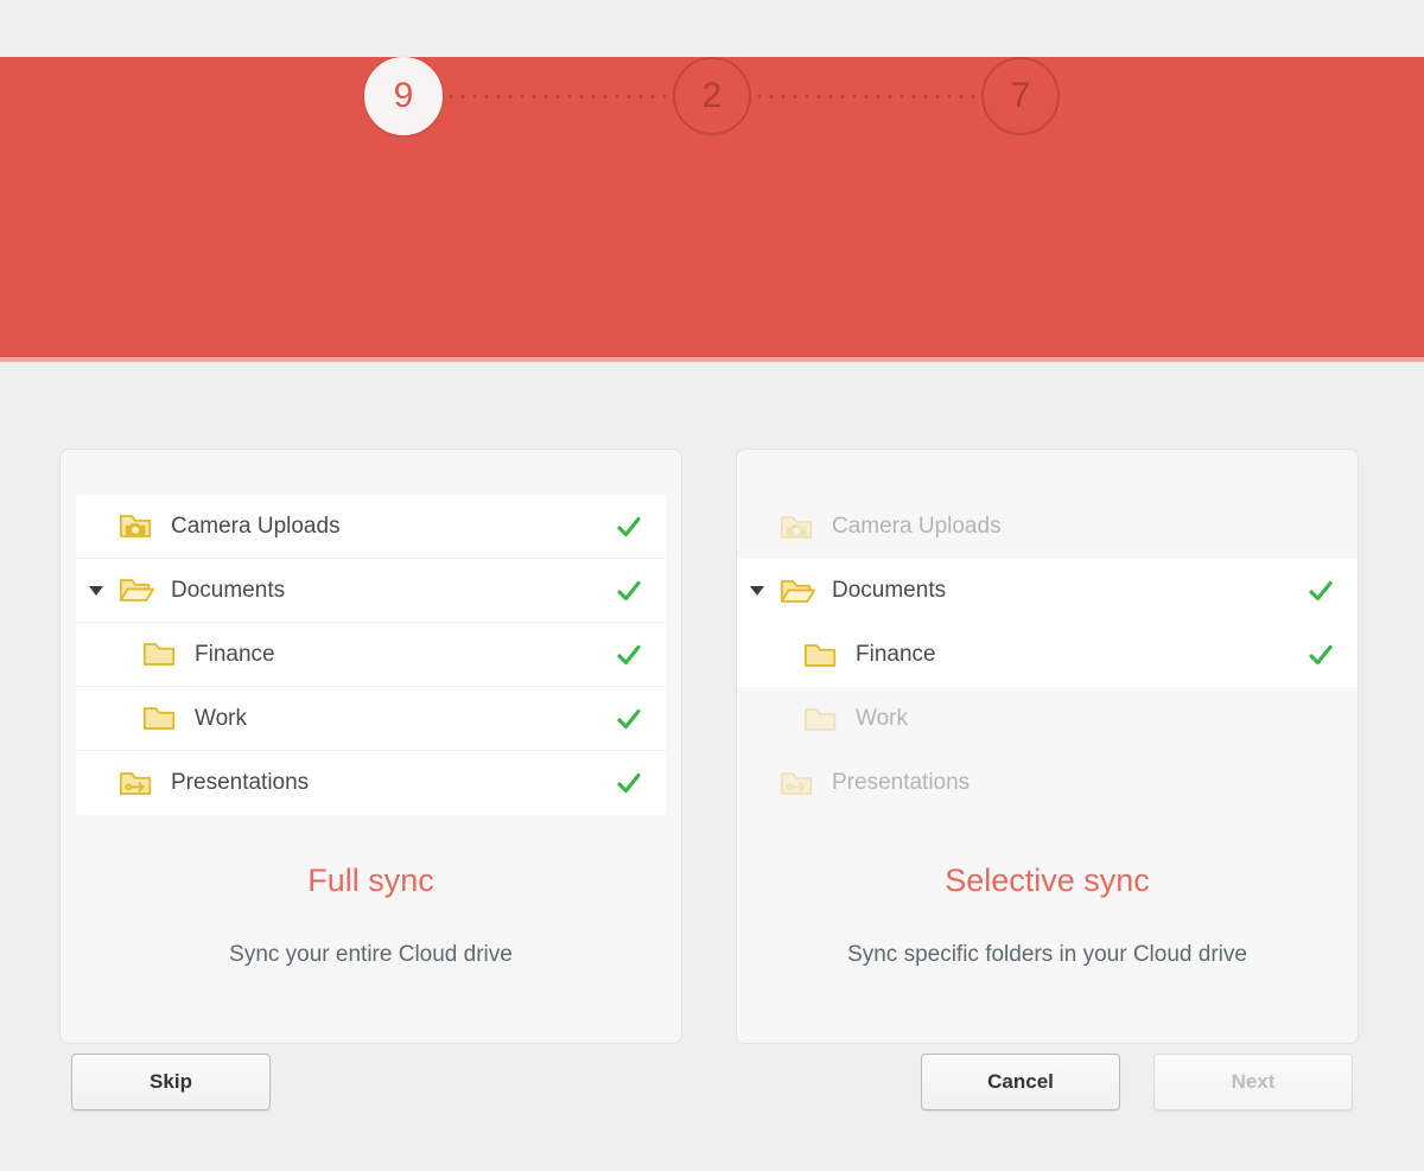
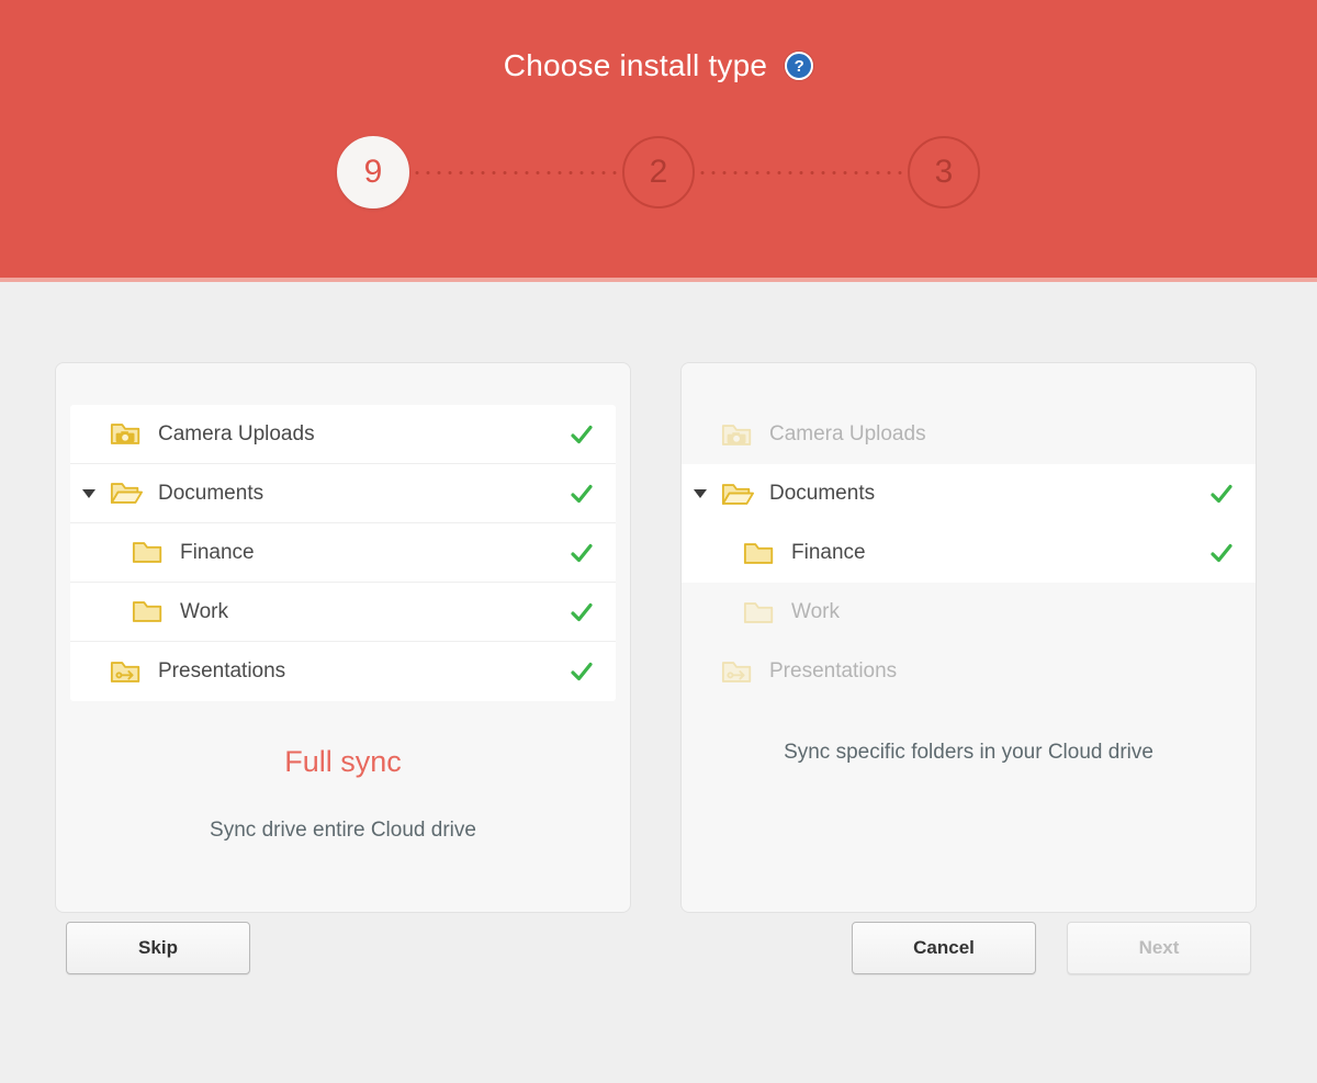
+ Choose install type
+ ?
  9
  2
- 7
+ 3
  Camera Uploads
  Documents
  Finance
  Work
  Presentations
  Full sync
- Sync your entire Cloud drive
+ Sync drive entire Cloud drive
  Camera Uploads
  Documents
  Finance
  Work
  Presentations
- Selective sync
  Sync specific folders in your Cloud drive
  Skip
  Cancel
  Next
